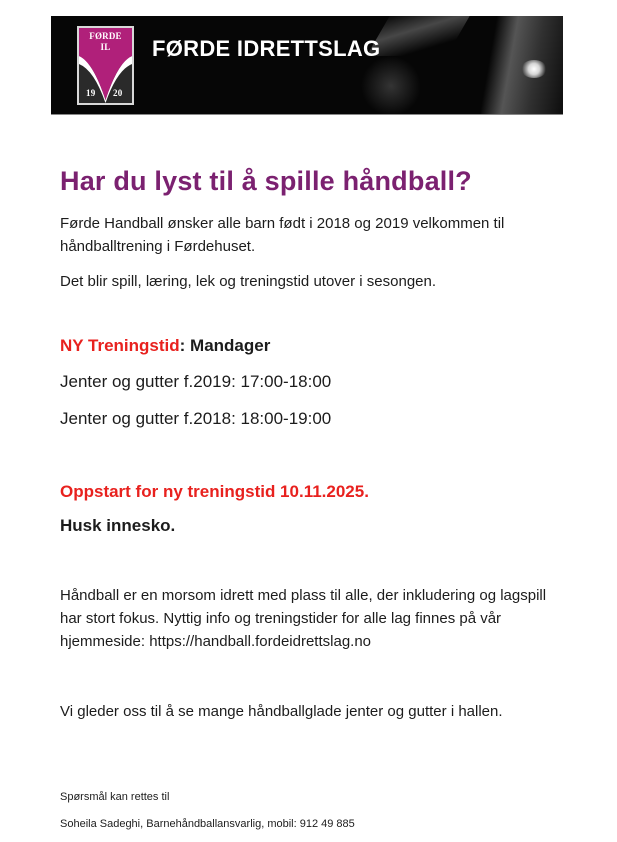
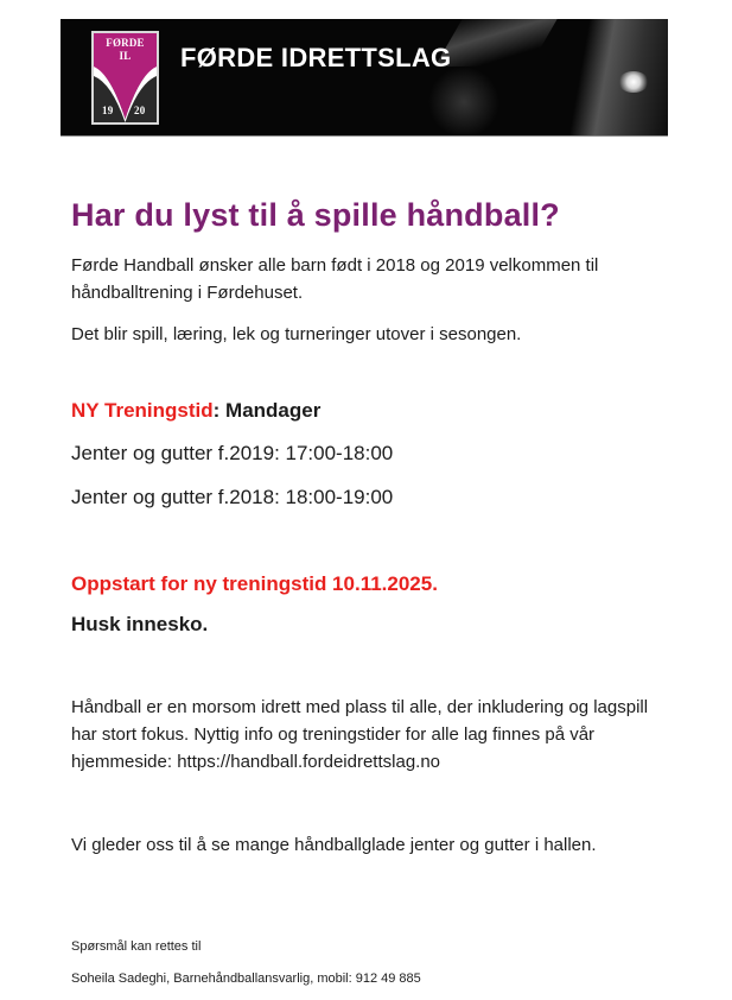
  FØRDE
  IL
  19
  20
  FØRDE IDRETTSLAG
  Har du lyst til å spille håndball?
  Førde Handball ønsker alle barn født i 2018 og 2019 velkommen til håndballtrening i Førdehuset.
- Det blir spill, læring, lek og treningstid utover i sesongen.
+ Det blir spill, læring, lek og turneringer utover i sesongen.
  NY Treningstid: Mandager
  Jenter og gutter f.2019: 17:00-18:00
  Jenter og gutter f.2018: 18:00-19:00
  Oppstart for ny treningstid 10.11.2025.
  Husk innesko.
  Håndball er en morsom idrett med plass til alle, der inkludering og lagspill har stort fokus. Nyttig info og treningstider for alle lag finnes på vår hjemmeside: https://handball.fordeidrettslag.no
  Vi gleder oss til å se mange håndballglade jenter og gutter i hallen.
  Spørsmål kan rettes til
  Soheila Sadeghi, Barnehåndballansvarlig, mobil: 912 49 885
